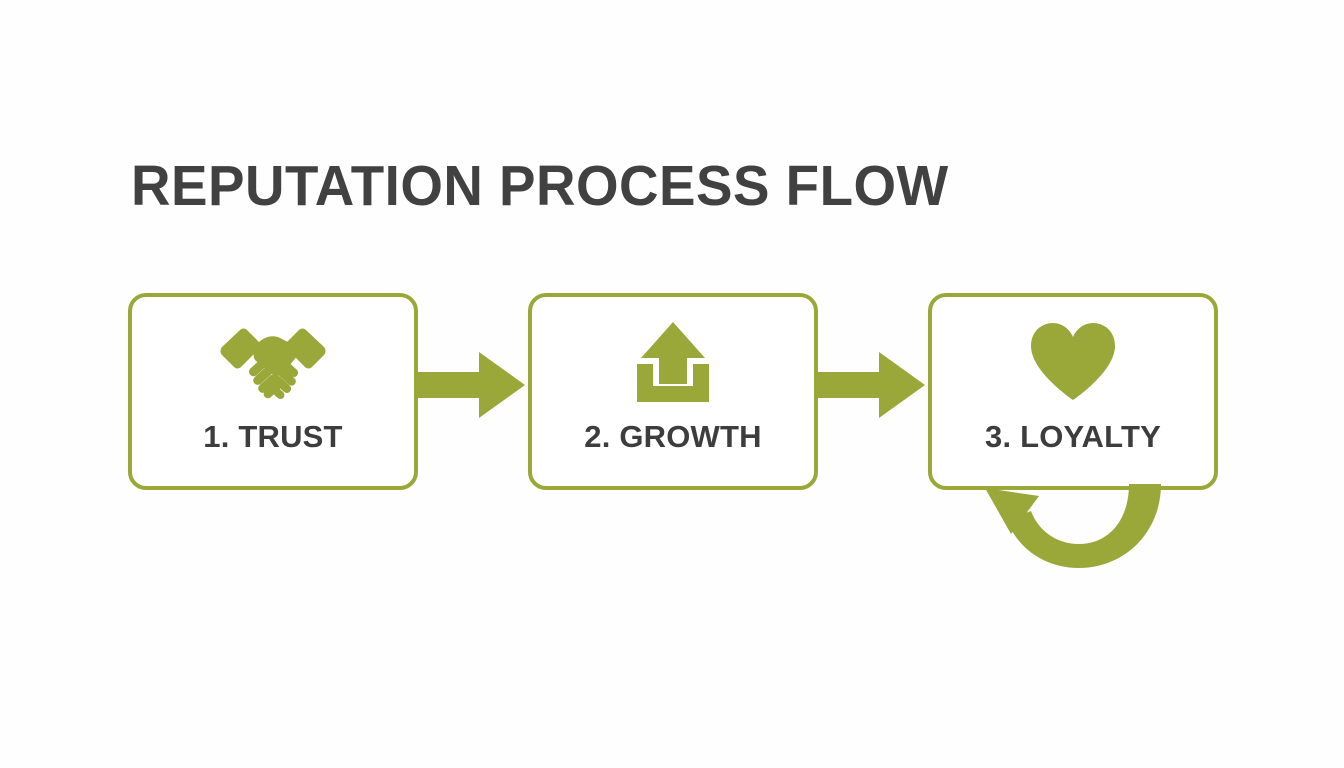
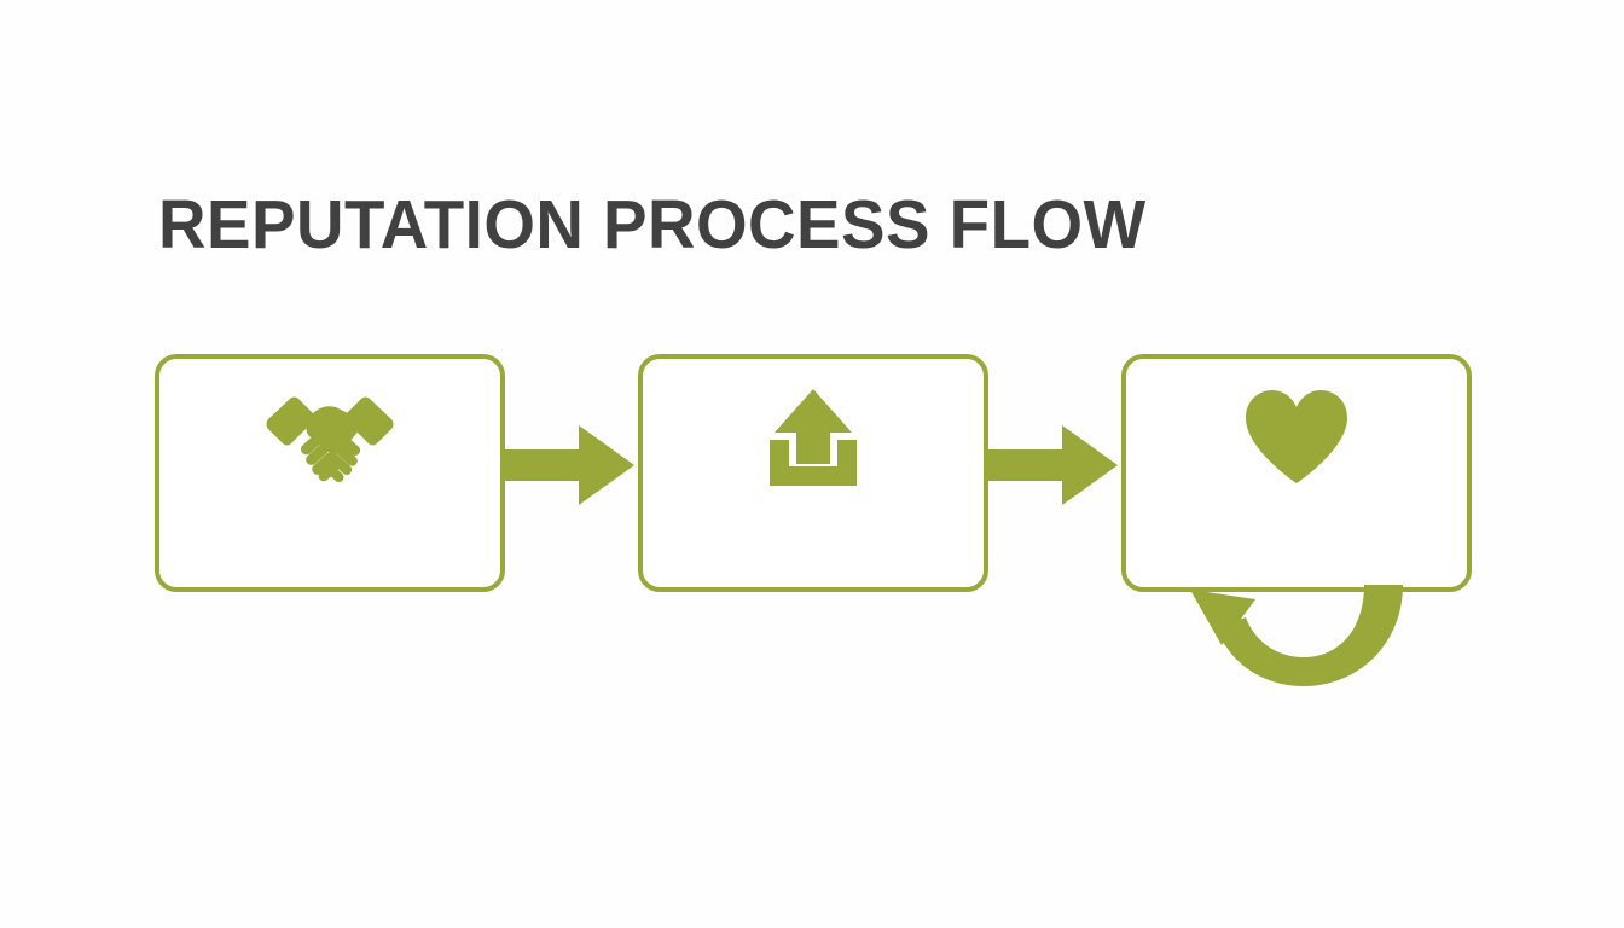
  REPUTATION PROCESS FLOW
- 1. TRUST
- 2. GROWTH
- 3. LOYALTY
